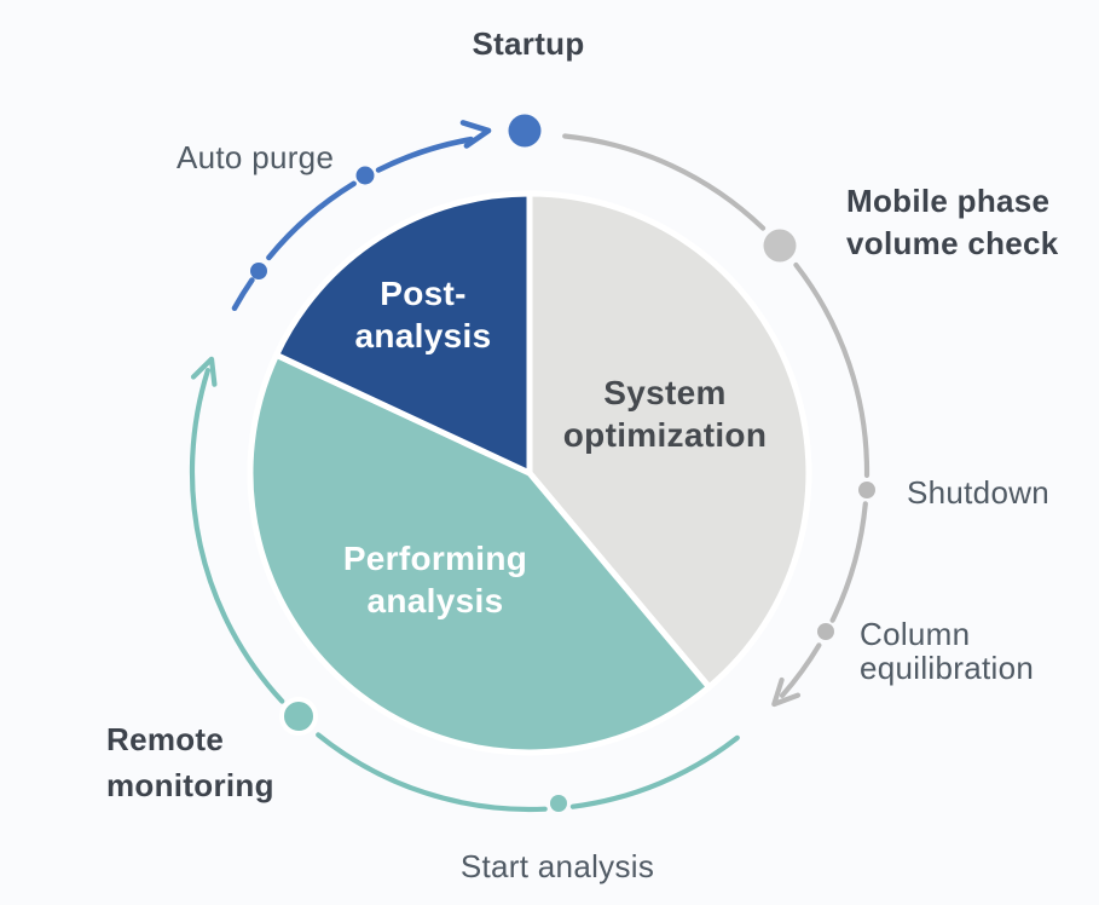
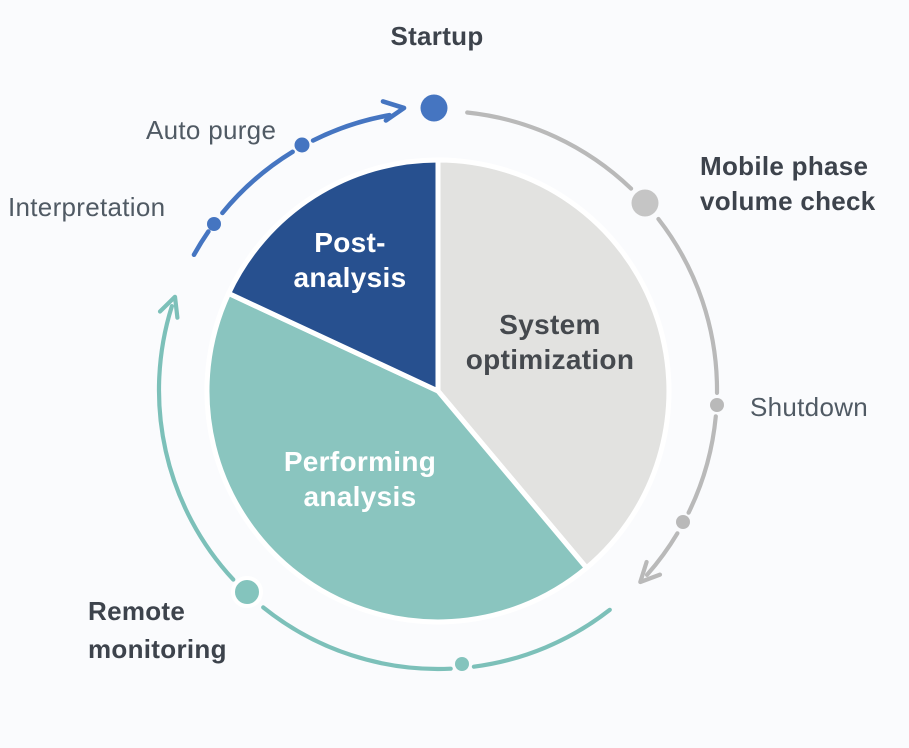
  Startup
  Mobile phase
  volume check
  Shutdown
- Column
- equilibration
- Start analysis
  Remote
  monitoring
+ Interpretation
  Auto purge
  System
  optimization
  Performing
  analysis
  Post-
  analysis
